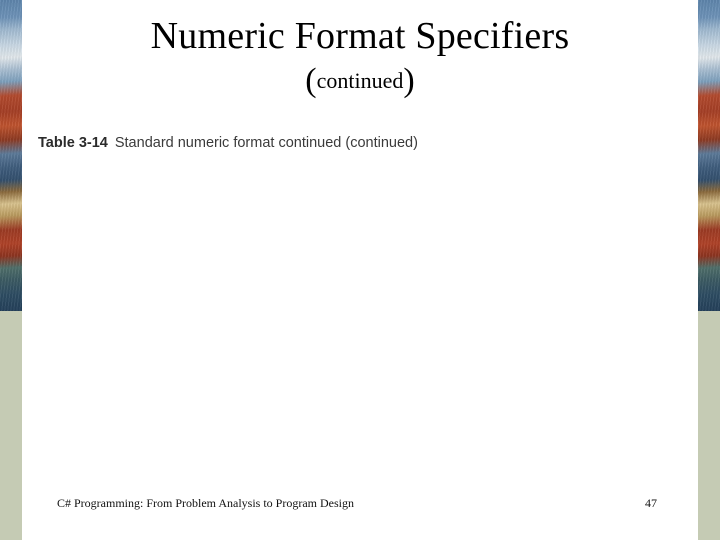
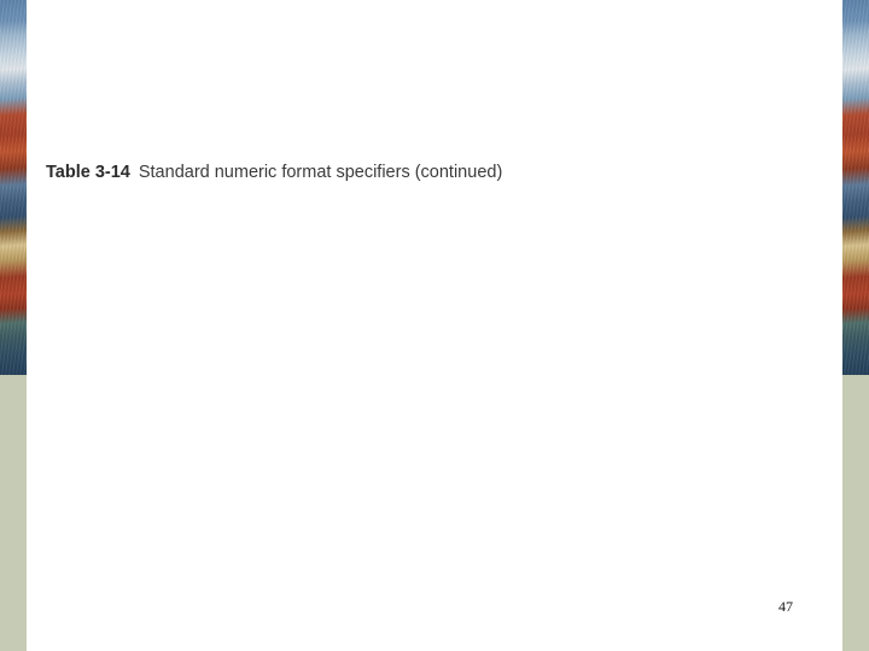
- Numeric Format Specifiers
- (continued)
- Table 3-14 Standard numeric format continued (continued)
+ Table 3-14 Standard numeric format specifiers (continued)
- C# Programming: From Problem Analysis to Program Design
  47
